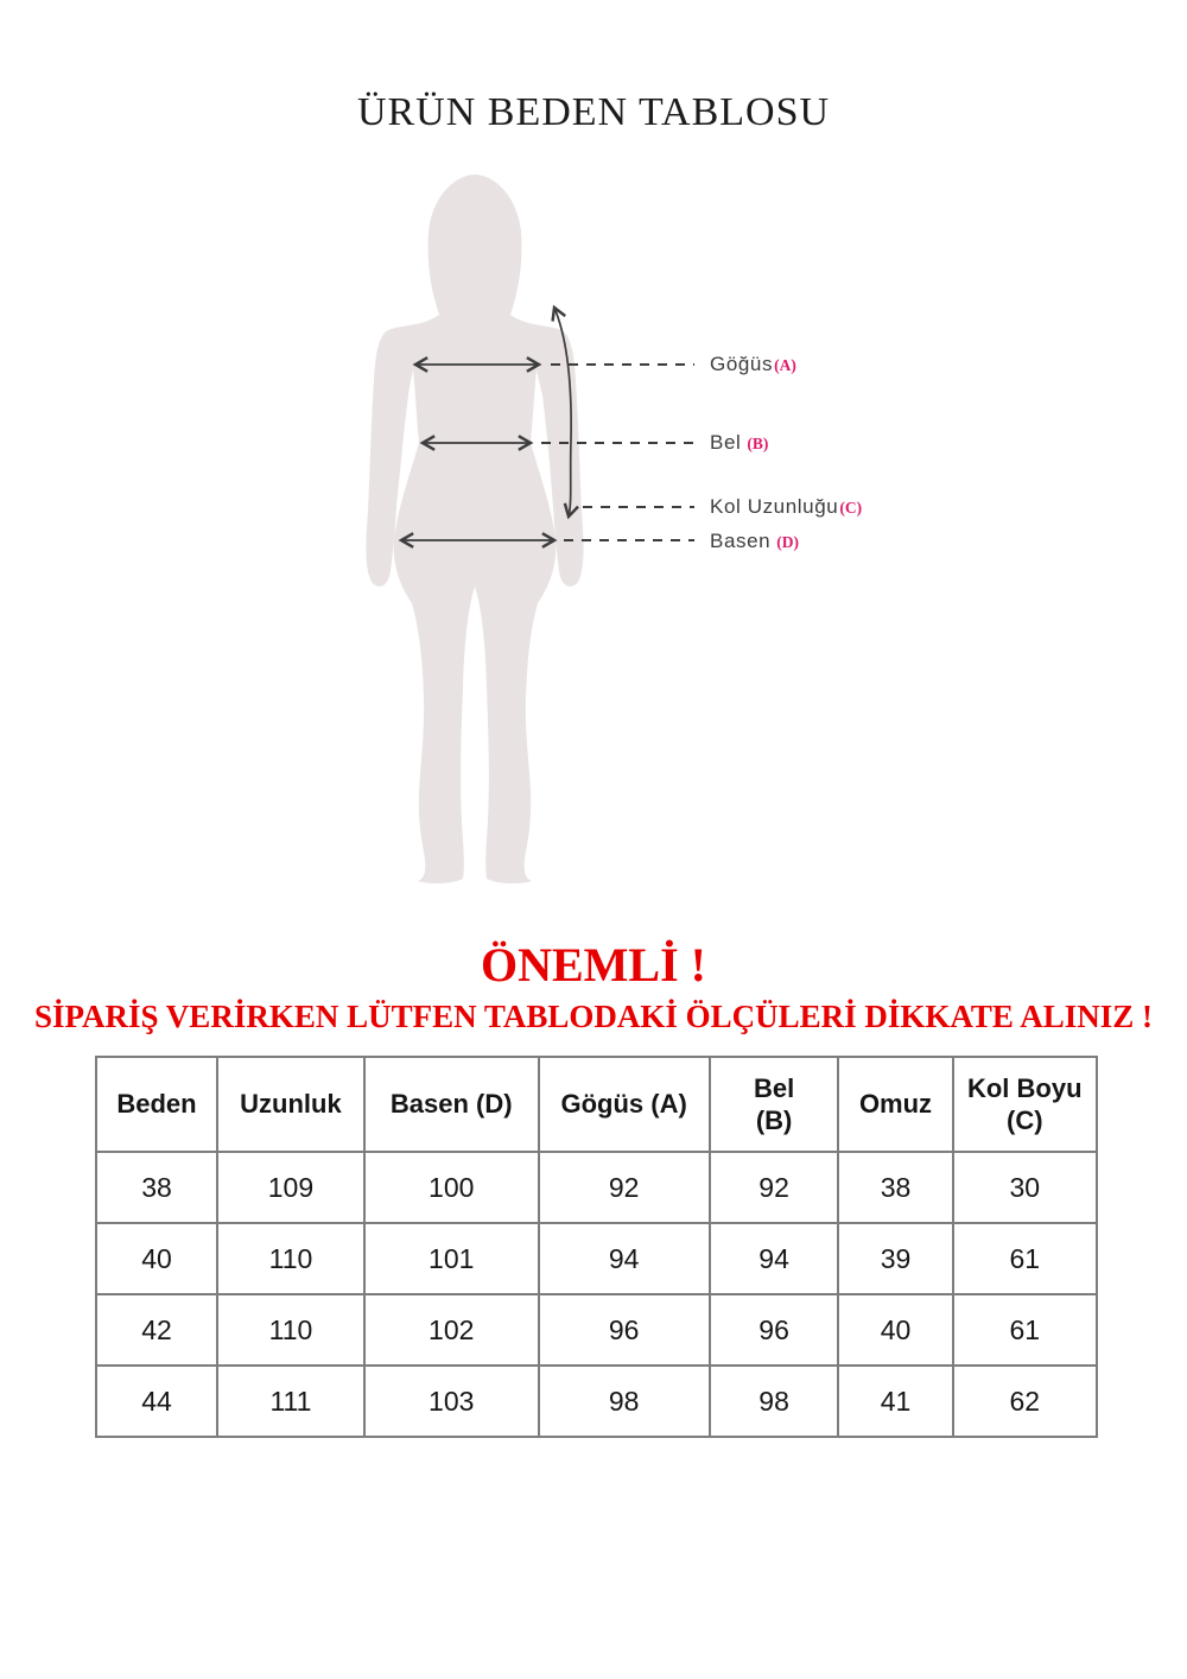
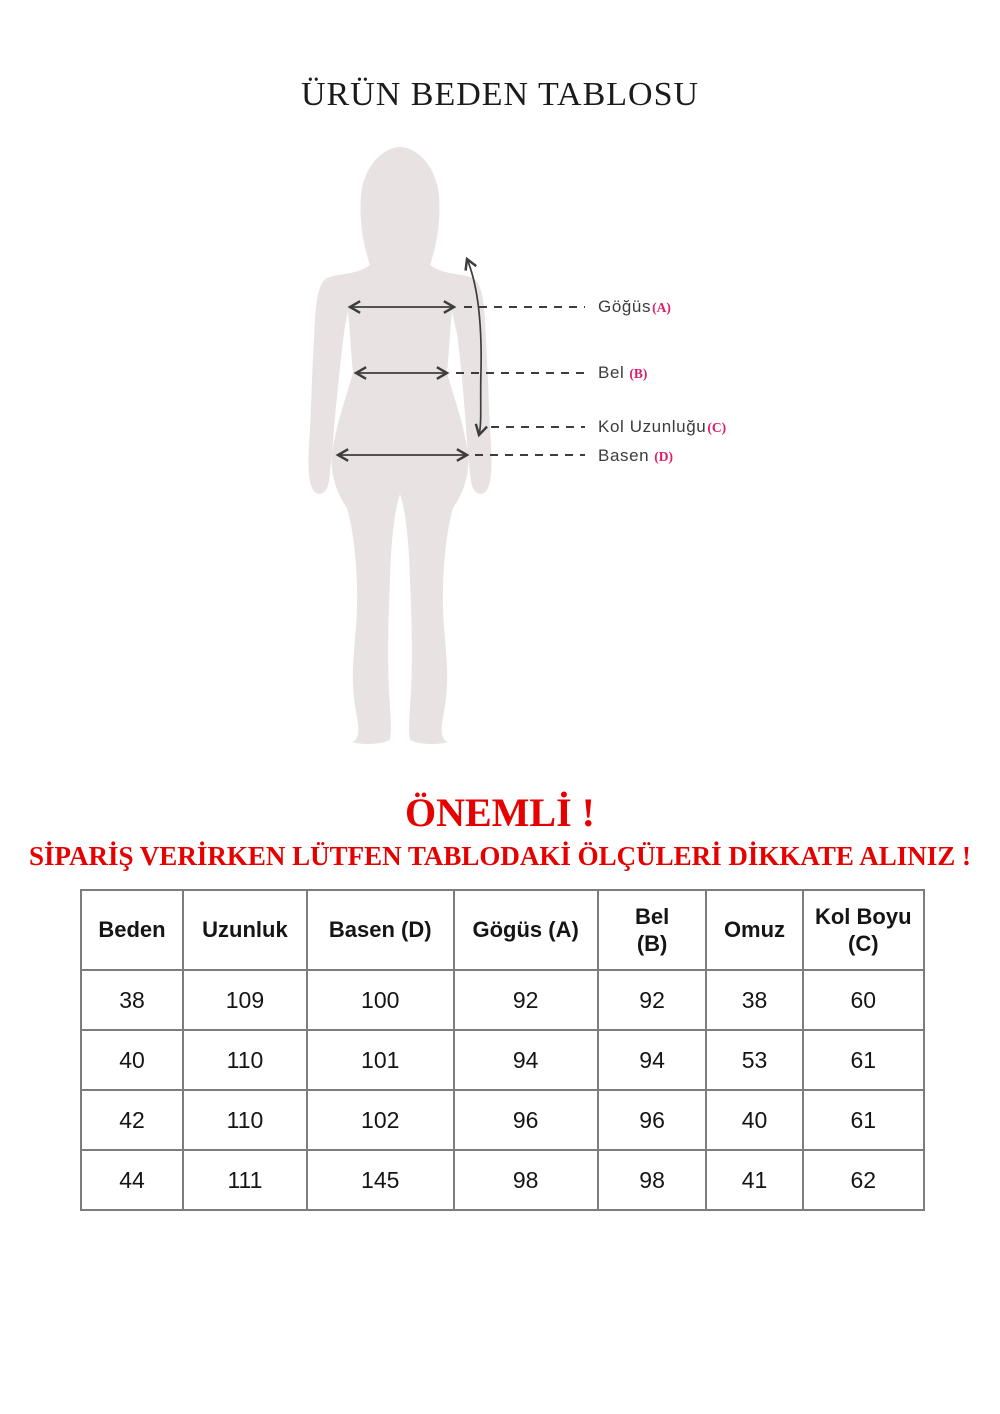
  ÜRÜN BEDEN TABLOSU
  Göğüs(A)
  Bel (B)
  Kol Uzunluğu(C)
  Basen (D)
  ÖNEMLİ !
  SİPARİŞ VERİRKEN LÜTFEN TABLODAKİ ÖLÇÜLERİ DİKKATE ALINIZ !
  Beden	Uzunluk	Basen (D)	Gögüs (A)	Bel (B)	Omuz	Kol Boyu (C)
- 38	109	100	92	92	38	30
+ 38	109	100	92	92	38	60
- 40	110	101	94	94	39	61
+ 40	110	101	94	94	53	61
  42	110	102	96	96	40	61
- 44	111	103	98	98	41	62
+ 44	111	145	98	98	41	62
